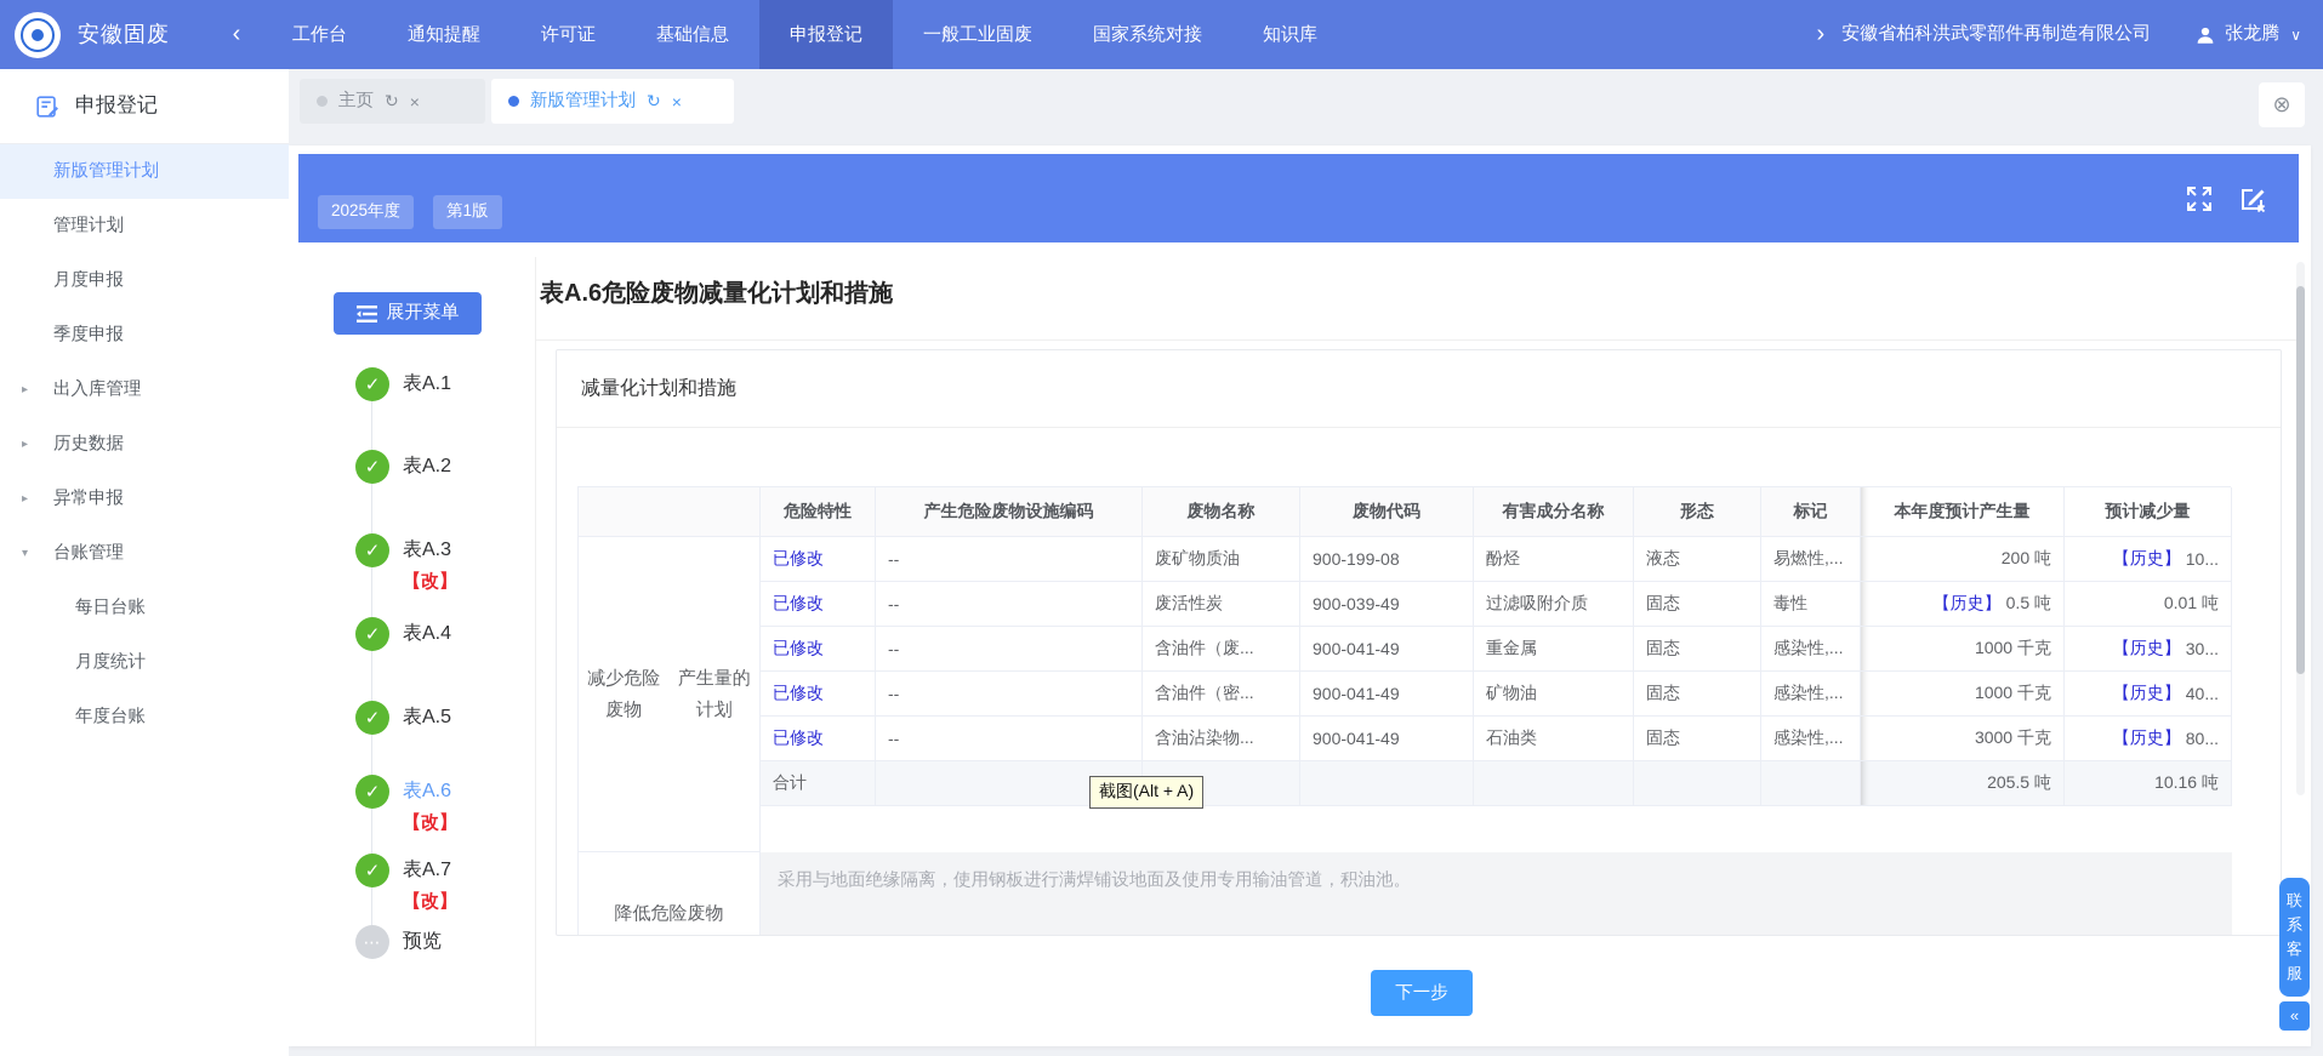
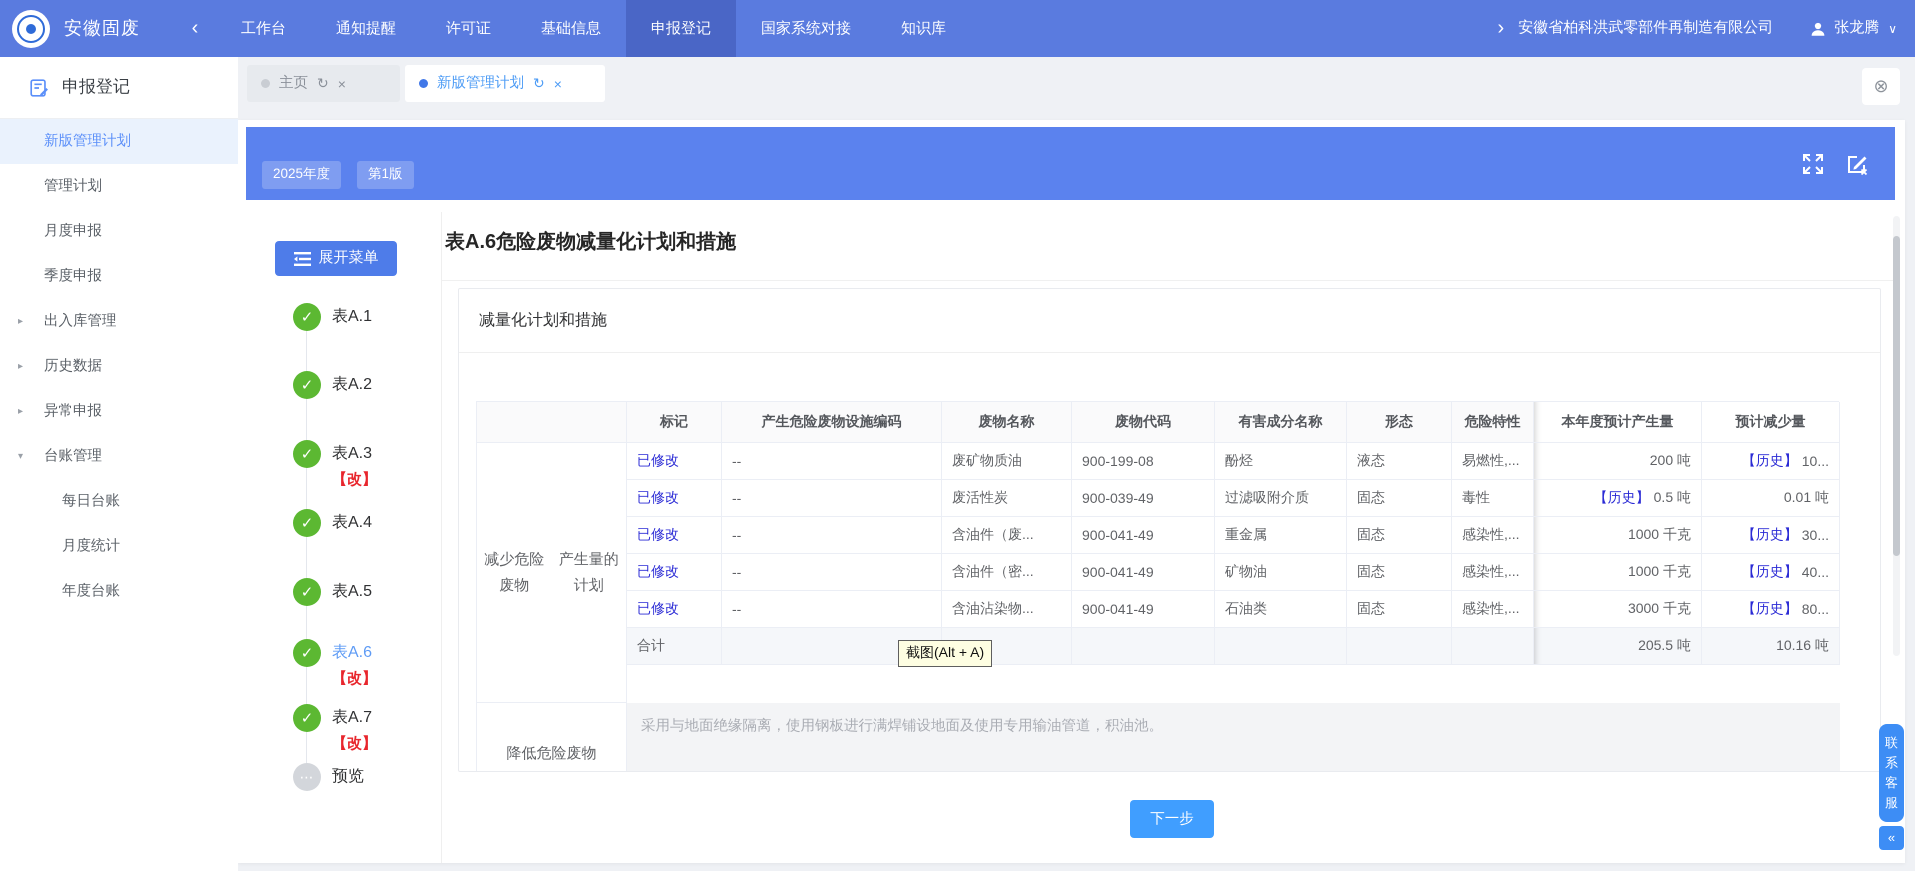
  安徽固废
  ‹
  工作台
  通知提醒
  许可证
  基础信息
  申报登记
- 一般工业固废
  国家系统对接
  知识库
  ›
  安徽省柏科洪武零部件再制造有限公司
  张龙腾
  ∨
  申报登记
  新版管理计划
  管理计划
  月度申报
  季度申报
  ▸
  出入库管理
  ▸
  历史数据
  ▸
  异常申报
  ▾
  台账管理
  每日台账
  月度统计
  年度台账
  主页
  ↻
  ×
  新版管理计划
  ↻
  ×
  ⊗
  2025年度
  第1版
  展开菜单
  ✓
  表A.1
  ✓
  表A.2
  ✓
  表A.3
  【改】
  ✓
  表A.4
  ✓
  表A.5
  ✓
  表A.6
  【改】
  ✓
  表A.7
  【改】
  ⋯
  预览
  表A.6危险废物减量化计划和措施
  减量化计划和措施
  减少危险废物
  产生量的计划
- 危险特性
+ 标记
  产生危险废物设施编码
  废物名称
  废物代码
  有害成分名称
  形态
- 标记
+ 危险特性
  本年度预计产生量
  预计减少量
  已修改
  --
  废矿物质油
  900-199-08
  酚烃
  液态
  易燃性,...
  200 吨
  【历史】
  10...
  已修改
  --
  废活性炭
  900-039-49
  过滤吸附介质
  固态
  毒性
  【历史】
  0.5 吨
  0.01 吨
  已修改
  --
  含油件（废...
  900-041-49
  重金属
  固态
  感染性,...
  1000 千克
  【历史】
  30...
  已修改
  --
  含油件（密...
  900-041-49
  矿物油
  固态
  感染性,...
  1000 千克
  【历史】
  40...
  已修改
  --
  含油沾染物...
  900-041-49
  石油类
  固态
  感染性,...
  3000 千克
  【历史】
  80...
  合计
  205.5 吨
  10.16 吨
  降低危险废物
  采用与地面绝缘隔离，使用钢板进行满焊铺设地面及使用专用输油管道，积油池。
  下一步
  截图(Alt + A)
  联
  系
  客
  服
  «
